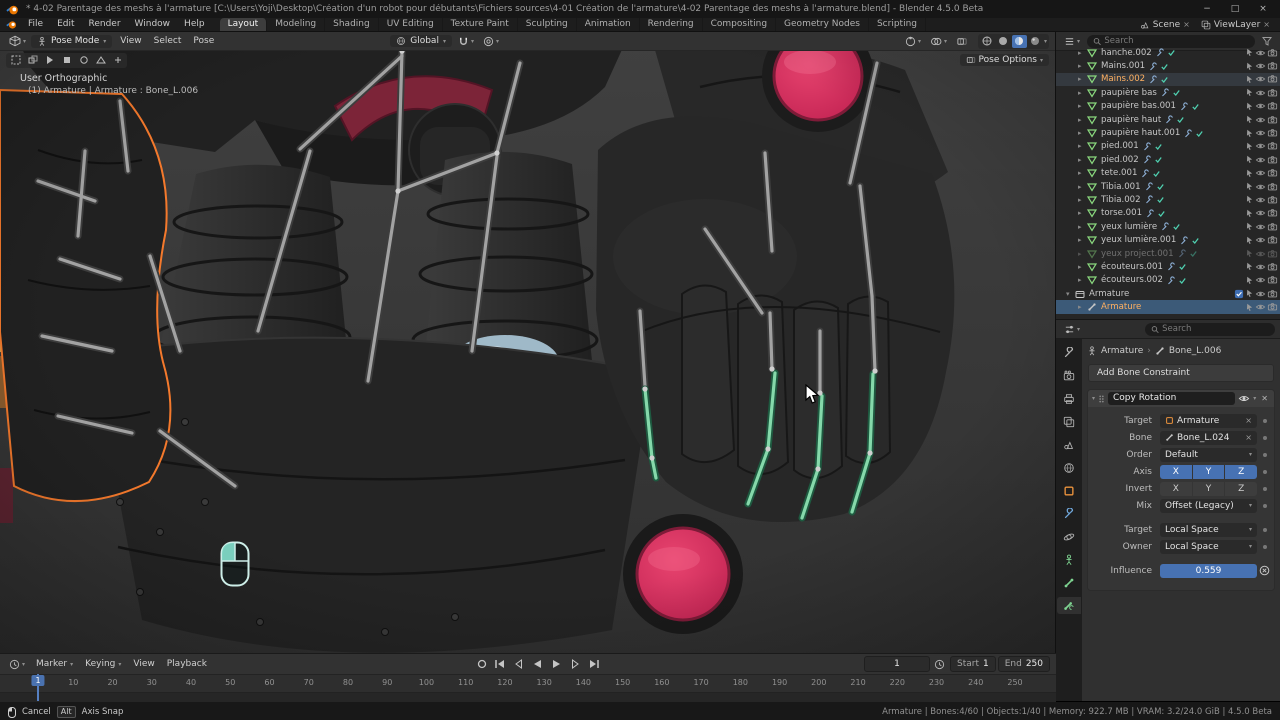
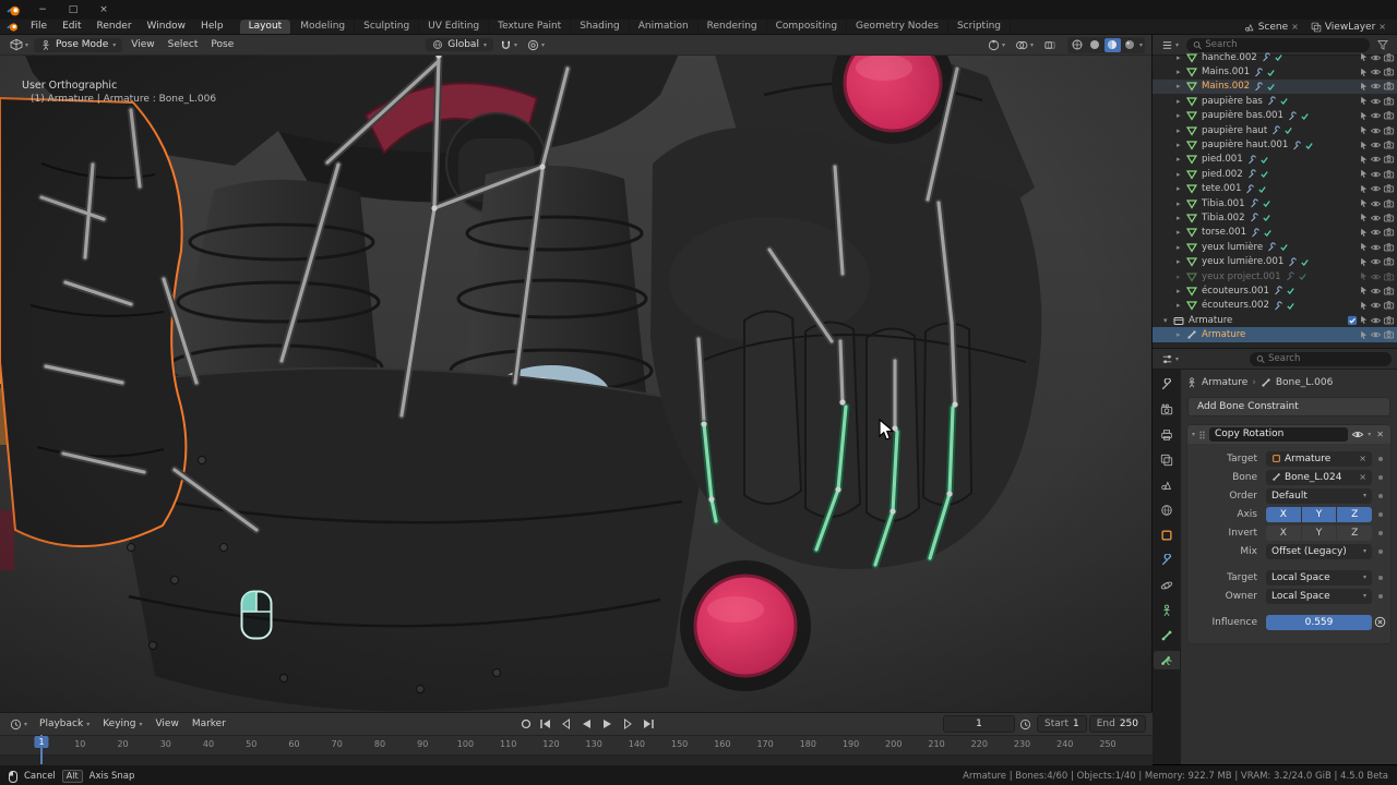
- * 4-02 Parentage des meshs à l'armature [C:\Users\Yoji\Desktop\Création d'un robot pour débutants\Fichiers sources\4-01 Création de l'armature\4-02 Parentage des meshs à l'armature.blend] - Blender 4.5.0 Beta
  −
  □
  ×
  File
  Edit
  Render
  Window
  Help
  Layout
  Modeling
- Shading
+ Sculpting
  UV Editing
  Texture Paint
- Sculpting
+ Shading
  Animation
  Rendering
  Compositing
  Geometry Nodes
  Scripting
  Scene
  ×
  ViewLayer
  ×
  Pose Mode
  View
  Select
  Pose
  Global
- Pose Options
  User Orthographic
  (1) Armature | Armature : Bone_L.006
- Marker
+ Playback
  Keying
  View
- Playback
+ Marker
  1
  Start
  1
  End
  250
  10
  20
  30
  40
  50
  60
  70
  80
  90
  100
  110
  120
  130
  140
  150
  160
  170
  180
  190
  200
  210
  220
  230
  240
  250
  1
  Search
  ▸
  hanche.002
  Mains.001
  ▸
  Mains.002
  ▸
  paupière bas
  ▸
  paupière bas.001
  ▸
  paupière haut
  ▸
  paupière haut.001
  ▸
  pied.001
  ▸
  pied.002
  ▸
  tete.001
  ▸
  Tibia.001
  ▸
  Tibia.002
  ▸
  torse.001
  ▸
  yeux lumière
  ▸
  yeux lumière.001
  ▸
  yeux project.001
  ▸
  écouteurs.001
  ▸
  écouteurs.002
  ▾
  Armature
  ▸
  Armature
  Search
  Armature
  ›
  Bone_L.006
  Add Bone Constraint
  Copy Rotation
  ✕
  Target
  Armature
  ×
  Bone
  Bone_L.024
  ×
  Order
  Default
  Axis
  X
  Y
  Z
  Invert
  X
  Y
  Z
  Mix
  Offset (Legacy)
  Target
  Local Space
  Owner
  Local Space
  Influence
  0.559
  Cancel
  Alt
  Axis Snap
  Armature | Bones:4/60 | Objects:1/40 | Memory: 922.7 MB | VRAM: 3.2/24.0 GiB | 4.5.0 Beta
